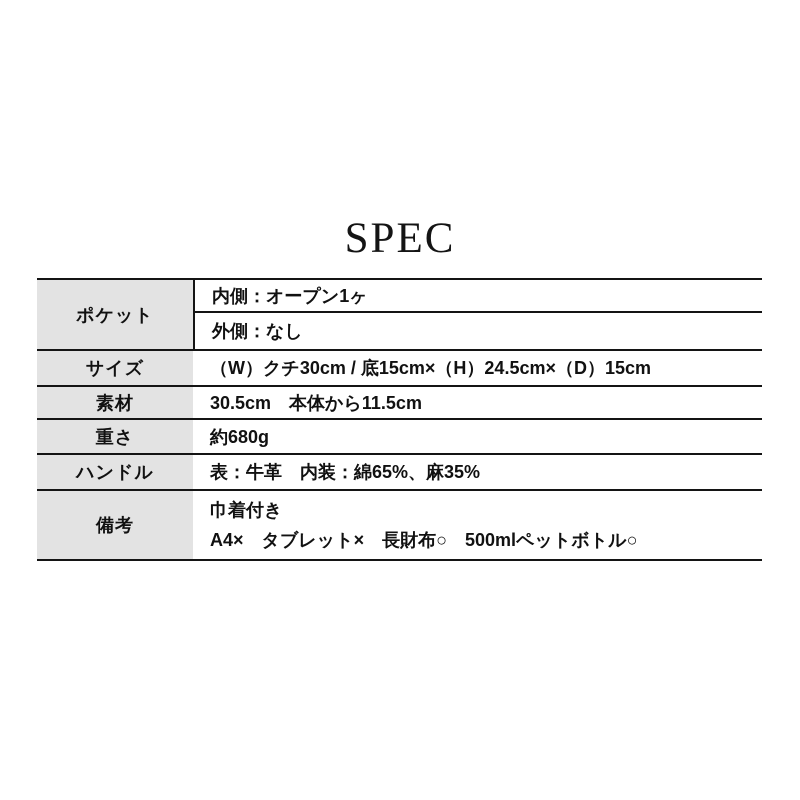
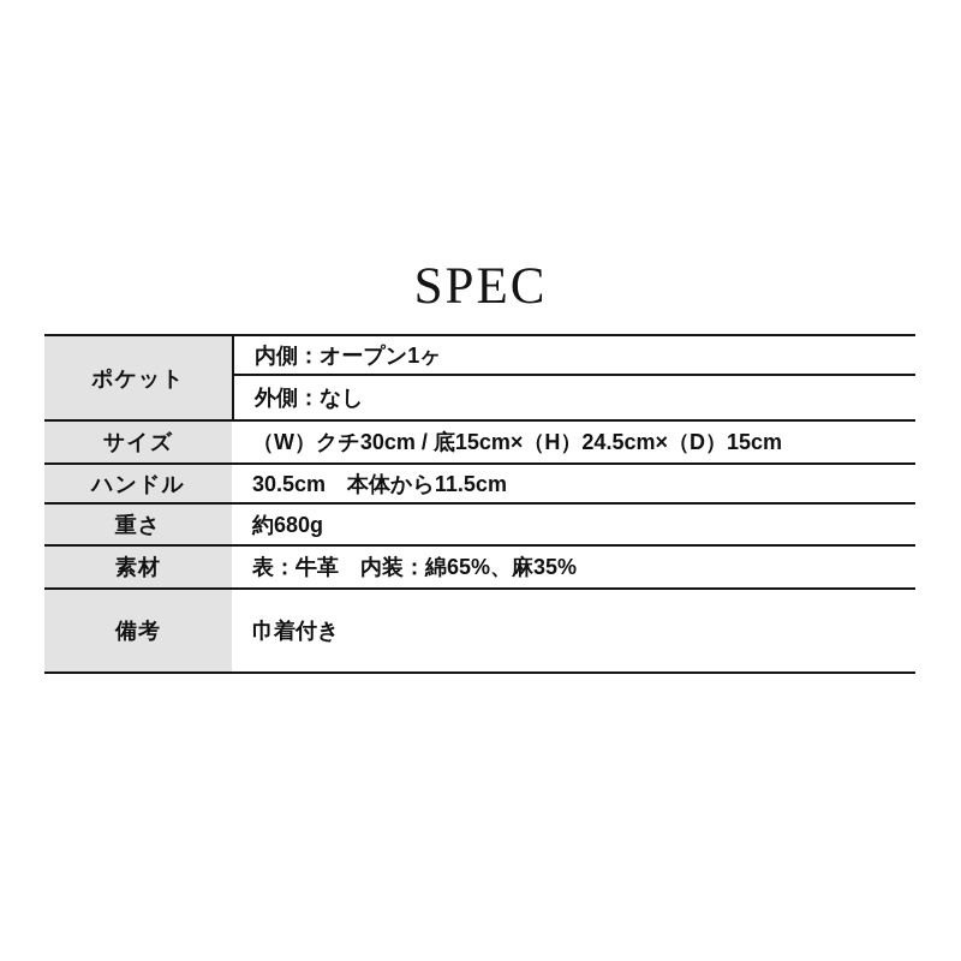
  SPEC
  ポケット
  内側：オープン1ヶ
  外側：なし
  サイズ
  （W）クチ30cm / 底15cm×（H）24.5cm×（D）15cm
- 素材
+ ハンドル
  30.5cm 本体から11.5cm
  重さ
  約680g
- ハンドル
+ 素材
  表：牛革 内装：綿65%、麻35%
  備考
  巾着付き
- A4× タブレット× 長財布○ 500mlペットボトル○
